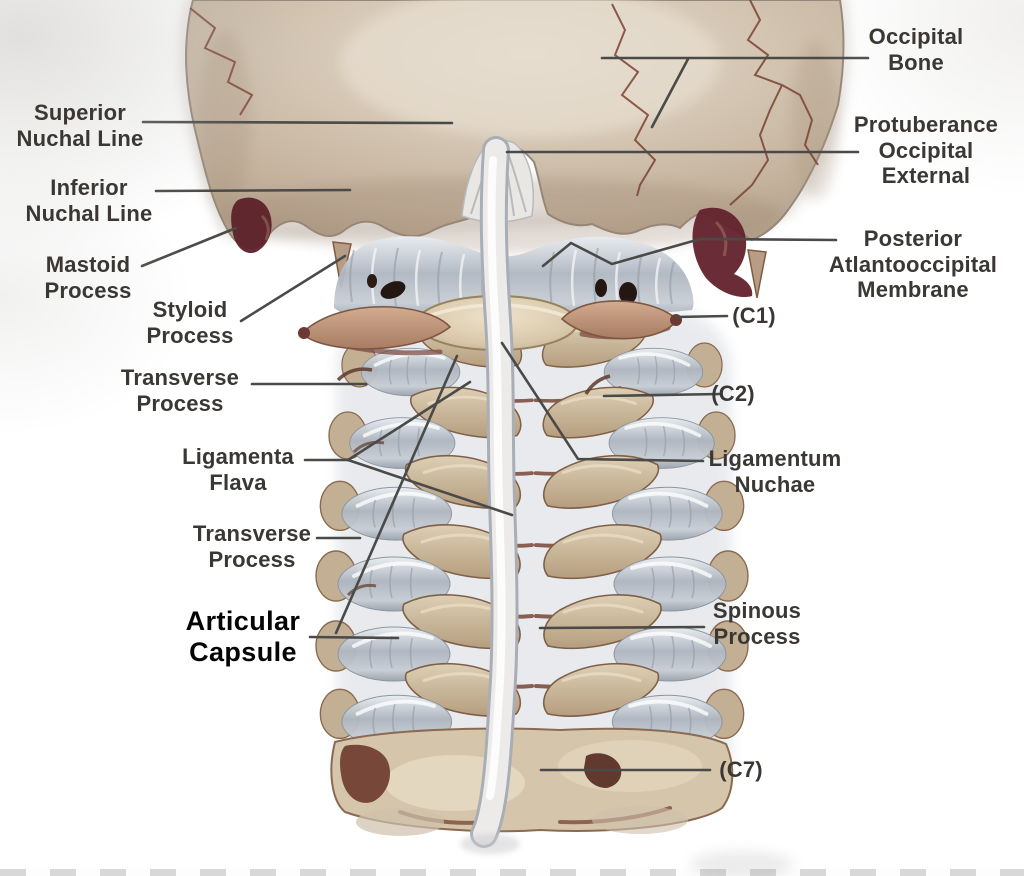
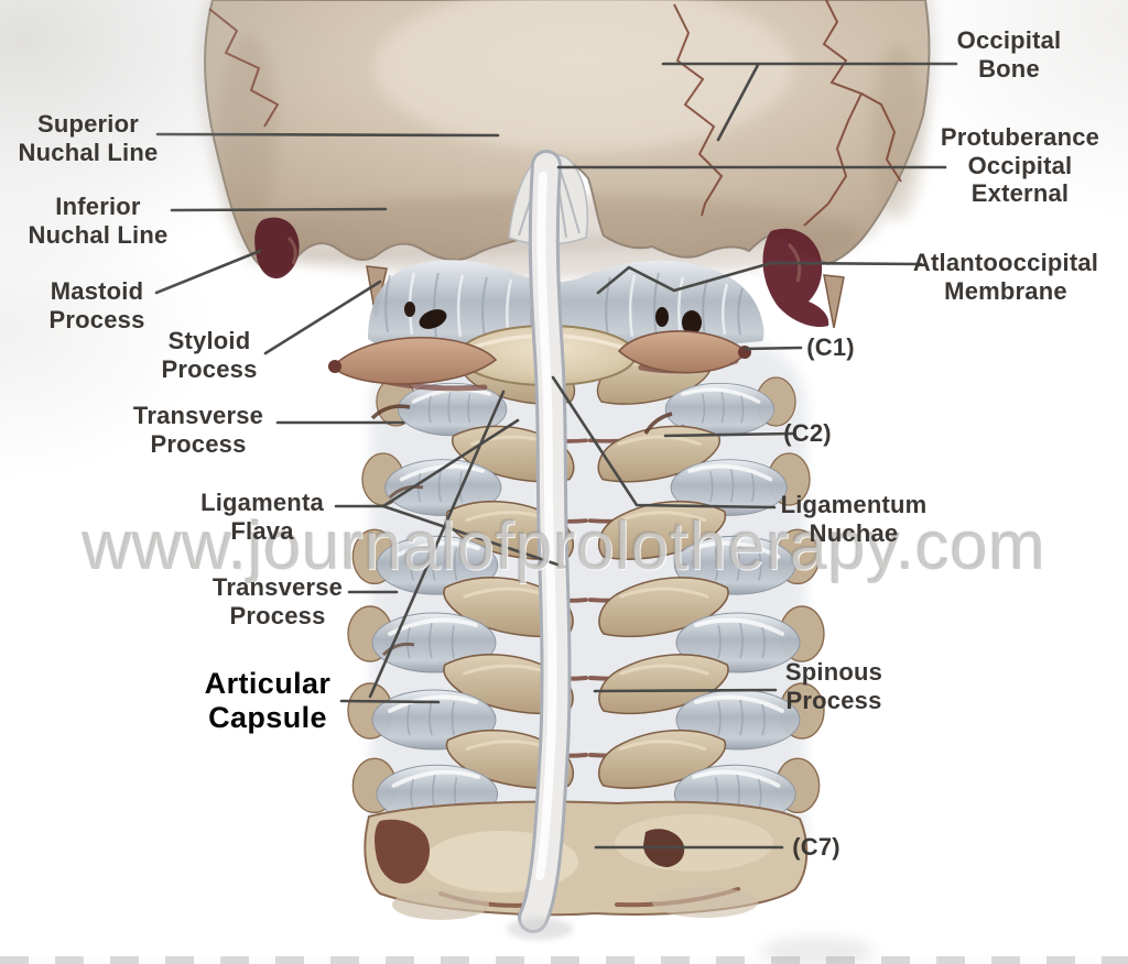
+ www.journalofprolotherapy.com
  Superior
  Nuchal Line
  Inferior
  Nuchal Line
  Mastoid
  Process
  Styloid
  Process
  Transverse
  Process
  Ligamenta
  Flava
  Transverse
  Process
  Articular
  Capsule
  Occipital
  Bone
  Protuberance
  Occipital
  External
- Posterior
  Atlantooccipital
  Membrane
  (C1)
  (C2)
  Ligamentum
  Nuchae
  Spinous
  Process
  (C7)
